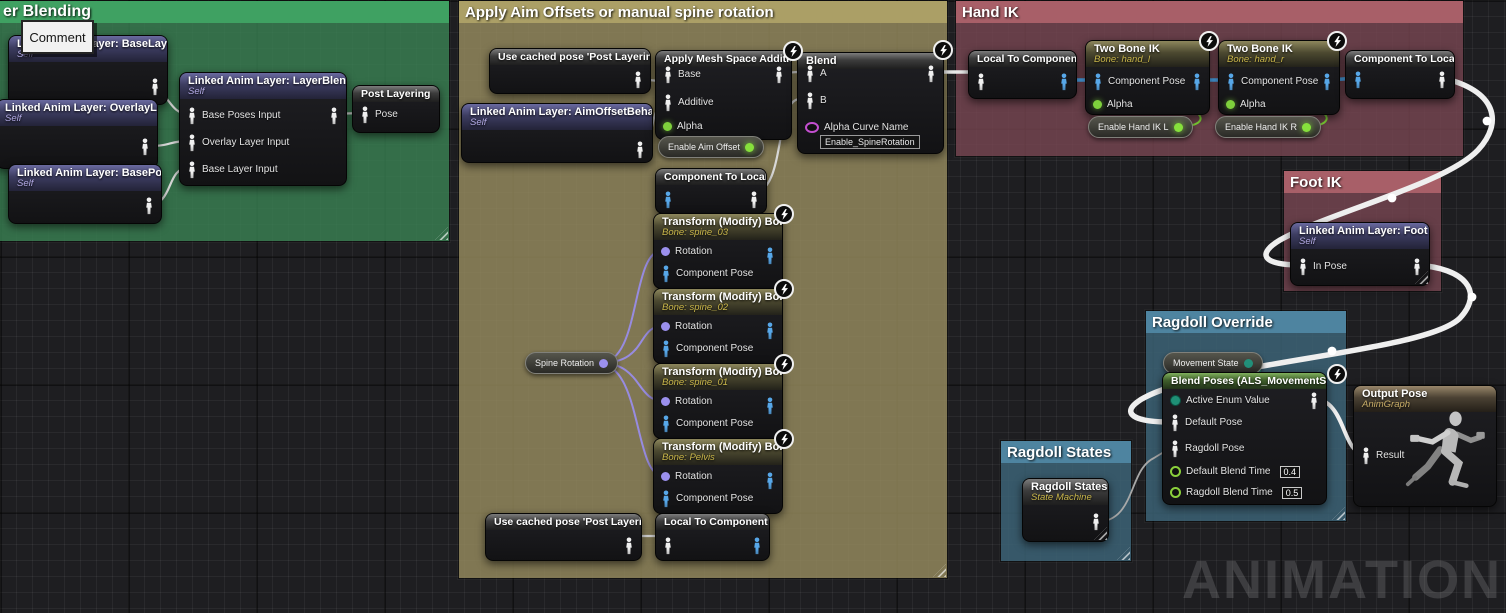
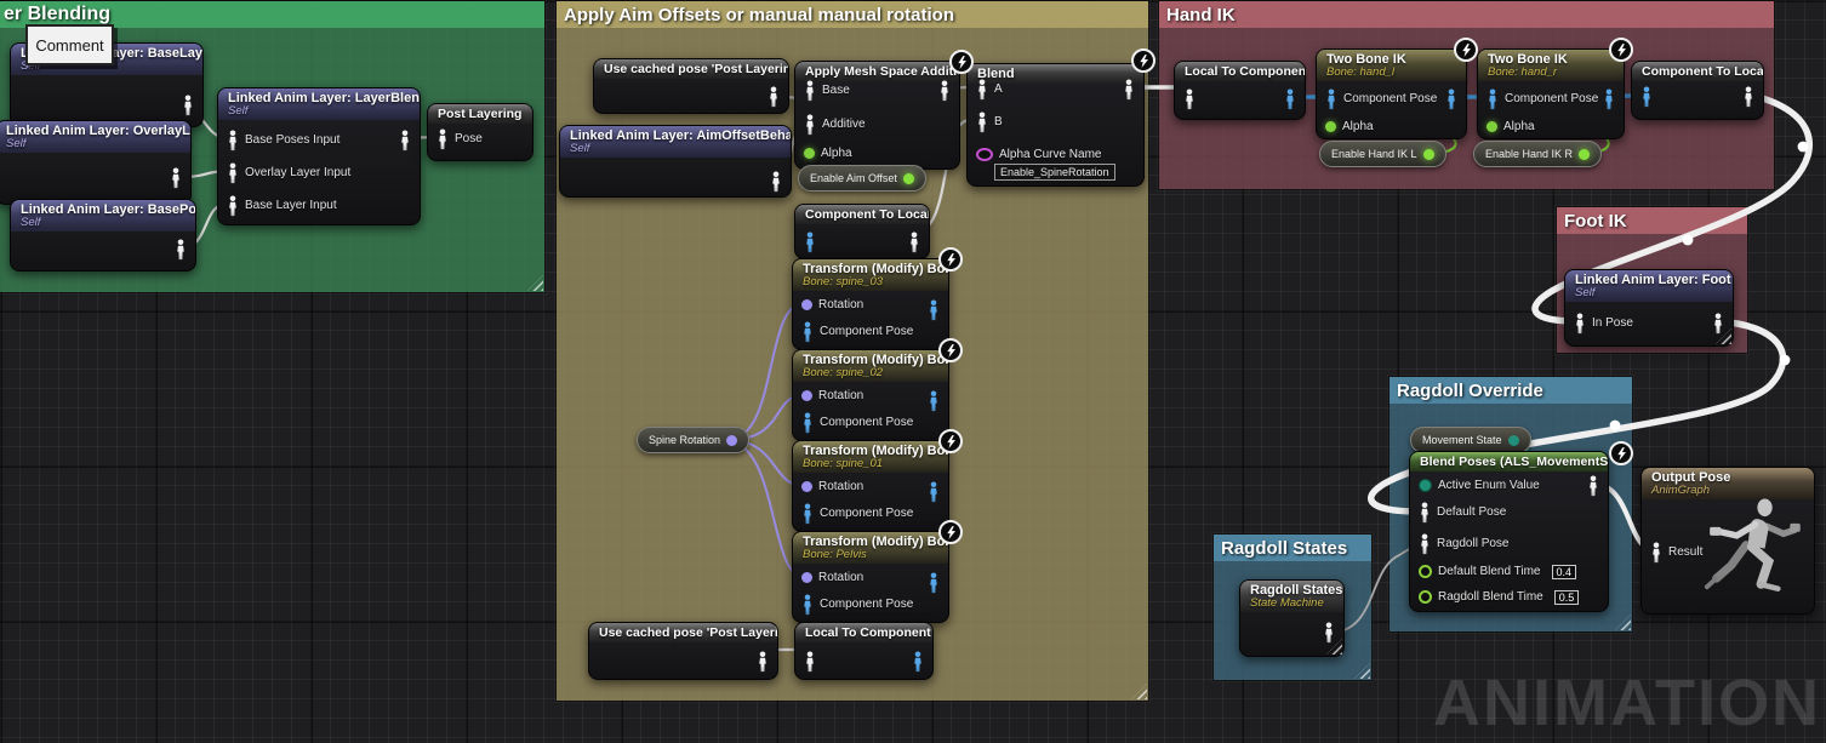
  ANIMATION
  er Blending
- Apply Aim Offsets or manual spine rotation
+ Apply Aim Offsets or manual manual rotation
  Hand IK
  Foot IK
  Ragdoll Override
  Ragdoll States
  Self
  Linked Anim Layer: OverlayL
  Self
  Linked Anim Layer: BasePo
  Self
  Linked Anim Layer: LayerBlen
  Self
  Base Poses Input
  Overlay Layer Input
  Base Layer Input
  Post Layering
  Pose
  Comment
  Use cached pose 'Post Layerin
  Linked Anim Layer: AimOffsetBeha
  Self
  Apply Mesh Space Addit
  Base
  Additive
  Alpha
  Enable Aim Offset
  Blend
  A
  B
  Alpha Curve Name
  Enable_SpineRotation
  Component To Loca
  Transform (Modify) Bo
  Bone: spine_03
  Rotation
  Component Pose
  Transform (Modify) Bo
  Bone: spine_02
  Rotation
  Component Pose
  Transform (Modify) Bo
  Bone: spine_01
  Rotation
  Component Pose
  Transform (Modify) Bo
  Bone: Pelvis
  Rotation
  Component Pose
  Spine Rotation
  Use cached pose 'Post Layeri
  Local To Component
  Local To Componen
  Two Bone IK
  Bone: hand_l
  Component Pose
  Alpha
  Enable Hand IK L
  Two Bone IK
  Bone: hand_r
  Component Pose
  Alpha
  Enable Hand IK R
  Component To Loca
  Linked Anim Layer: Foot
  Self
  In Pose
  Movement State
  Blend Poses (ALS_MovementS
  Active Enum Value
  Default Pose
  Ragdoll Pose
  Default Blend Time
  0.4
  Ragdoll Blend Time
  0.5
  Ragdoll States
  State Machine
  Output Pose
  AnimGraph
  Result
